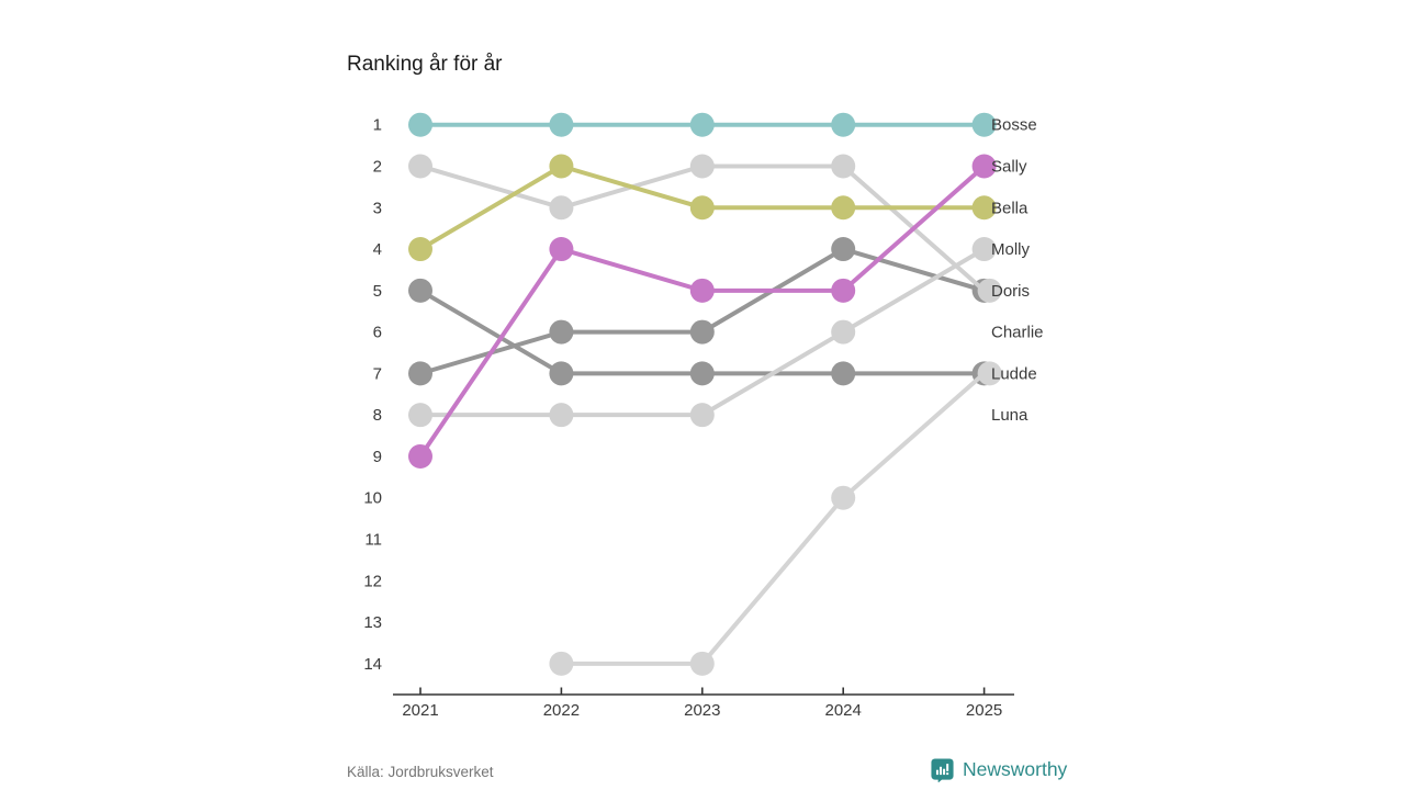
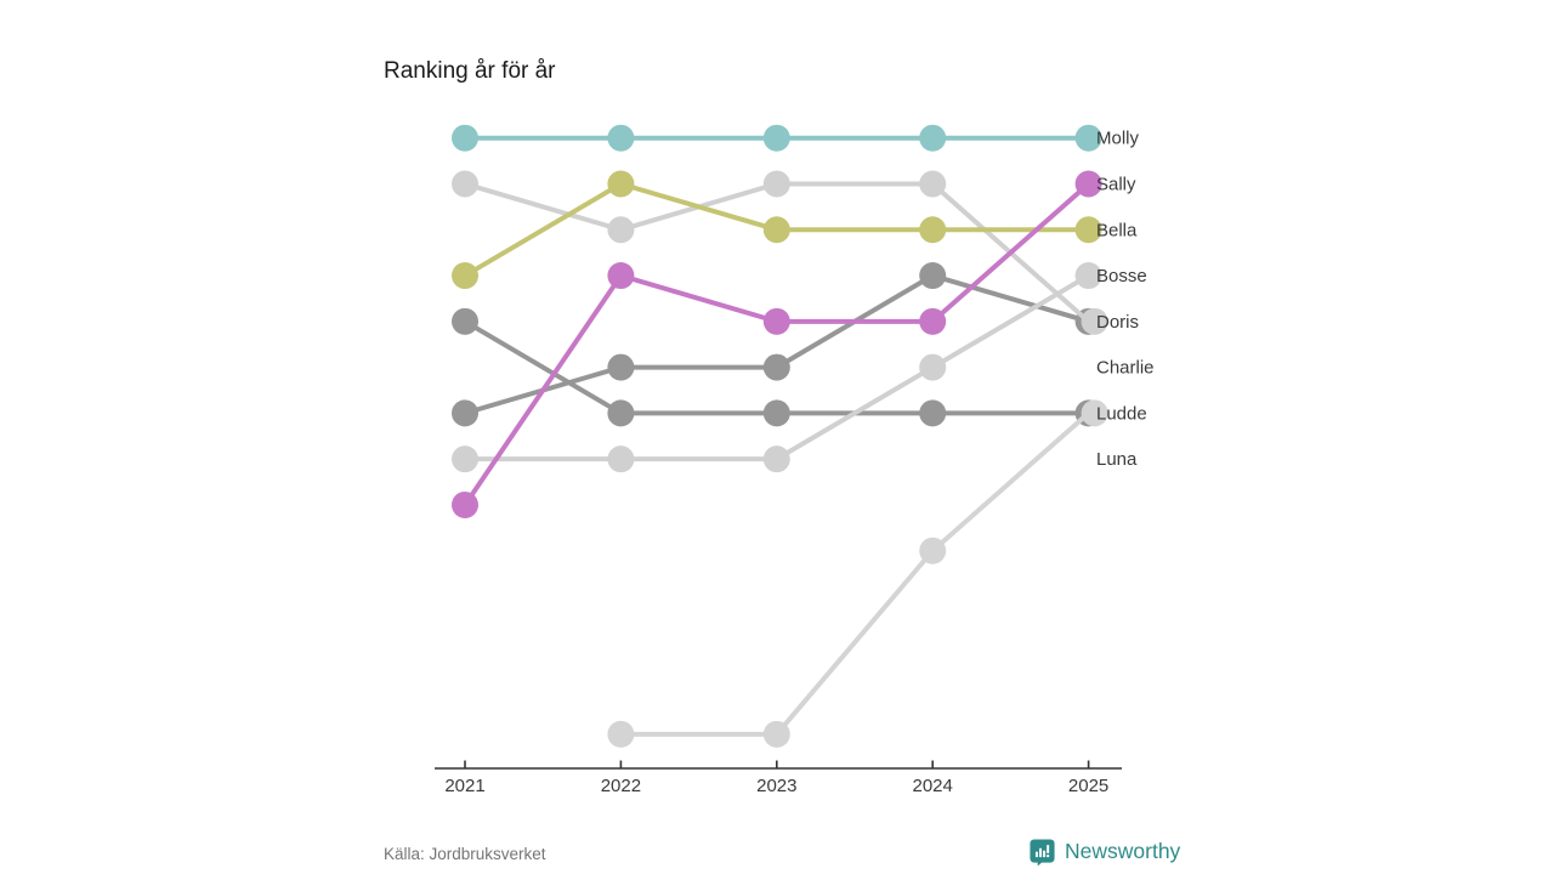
  Ranking år för år
- 1
- 2
- 3
- 4
- 5
- 6
- 7
- 8
- 9
- 10
- 11
- 12
- 13
- 14
  2021
  2022
  2023
  2024
  2025
  Doris
  Ludde
- Molly
+ Bosse
  Charlie
  Luna
  Bella
  Sally
- Bosse
+ Molly
  Källa: Jordbruksverket
  Newsworthy
